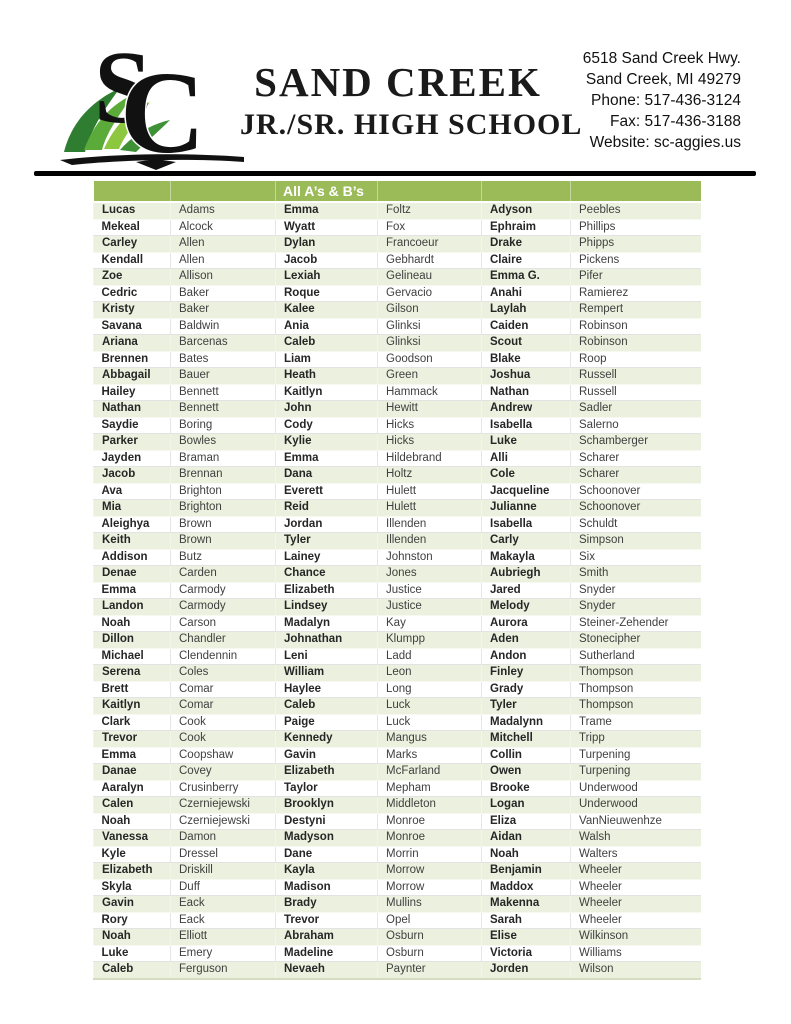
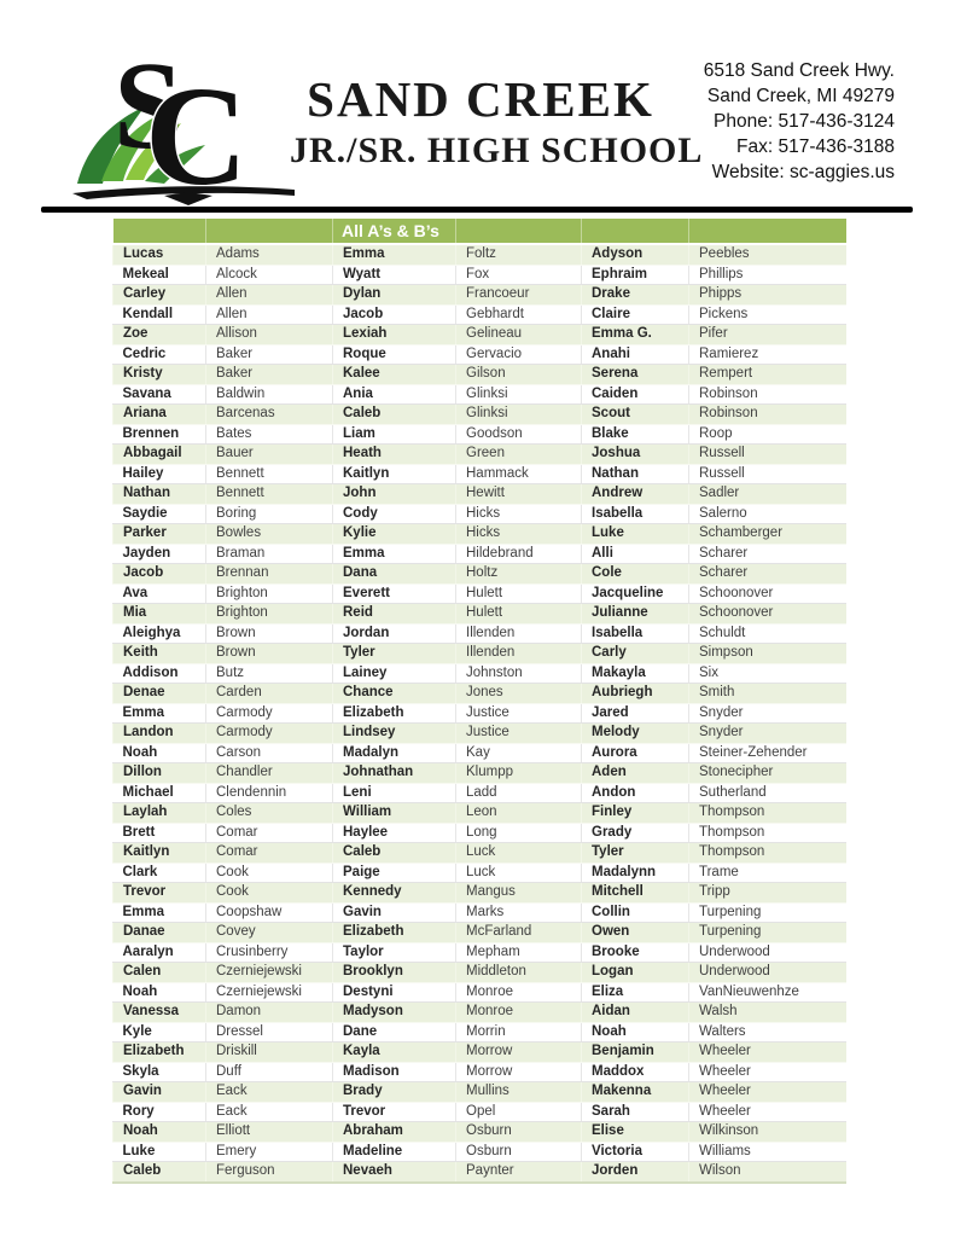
  S
  C
  SAND CREEK
  JR./SR. HIGH SCHOOL
  6518 Sand Creek Hwy.
  Sand Creek, MI 49279
  Phone: 517-436-3124
  Fax: 517-436-3188
  Website: sc-aggies.us
  		All A’s & B’s
  Lucas	Adams	Emma	Foltz	Adyson	Peebles
  Mekeal	Alcock	Wyatt	Fox	Ephraim	Phillips
  Carley	Allen	Dylan	Francoeur	Drake	Phipps
  Kendall	Allen	Jacob	Gebhardt	Claire	Pickens
  Zoe	Allison	Lexiah	Gelineau	Emma G.	Pifer
  Cedric	Baker	Roque	Gervacio	Anahi	Ramierez
- Kristy	Baker	Kalee	Gilson	Laylah	Rempert
+ Kristy	Baker	Kalee	Gilson	Serena	Rempert
  Savana	Baldwin	Ania	Glinksi	Caiden	Robinson
  Ariana	Barcenas	Caleb	Glinksi	Scout	Robinson
  Brennen	Bates	Liam	Goodson	Blake	Roop
  Abbagail	Bauer	Heath	Green	Joshua	Russell
  Hailey	Bennett	Kaitlyn	Hammack	Nathan	Russell
  Nathan	Bennett	John	Hewitt	Andrew	Sadler
  Saydie	Boring	Cody	Hicks	Isabella	Salerno
  Parker	Bowles	Kylie	Hicks	Luke	Schamberger
  Jayden	Braman	Emma	Hildebrand	Alli	Scharer
  Jacob	Brennan	Dana	Holtz	Cole	Scharer
  Ava	Brighton	Everett	Hulett	Jacqueline	Schoonover
  Mia	Brighton	Reid	Hulett	Julianne	Schoonover
  Aleighya	Brown	Jordan	Illenden	Isabella	Schuldt
  Keith	Brown	Tyler	Illenden	Carly	Simpson
  Addison	Butz	Lainey	Johnston	Makayla	Six
  Denae	Carden	Chance	Jones	Aubriegh	Smith
  Emma	Carmody	Elizabeth	Justice	Jared	Snyder
  Landon	Carmody	Lindsey	Justice	Melody	Snyder
  Noah	Carson	Madalyn	Kay	Aurora	Steiner-Zehender
  Dillon	Chandler	Johnathan	Klumpp	Aden	Stonecipher
  Michael	Clendennin	Leni	Ladd	Andon	Sutherland
- Serena	Coles	William	Leon	Finley	Thompson
+ Laylah	Coles	William	Leon	Finley	Thompson
  Brett	Comar	Haylee	Long	Grady	Thompson
  Kaitlyn	Comar	Caleb	Luck	Tyler	Thompson
  Clark	Cook	Paige	Luck	Madalynn	Trame
  Trevor	Cook	Kennedy	Mangus	Mitchell	Tripp
  Emma	Coopshaw	Gavin	Marks	Collin	Turpening
  Danae	Covey	Elizabeth	McFarland	Owen	Turpening
  Aaralyn	Crusinberry	Taylor	Mepham	Brooke	Underwood
  Calen	Czerniejewski	Brooklyn	Middleton	Logan	Underwood
  Noah	Czerniejewski	Destyni	Monroe	Eliza	VanNieuwenhze
  Vanessa	Damon	Madyson	Monroe	Aidan	Walsh
  Kyle	Dressel	Dane	Morrin	Noah	Walters
  Elizabeth	Driskill	Kayla	Morrow	Benjamin	Wheeler
  Skyla	Duff	Madison	Morrow	Maddox	Wheeler
  Gavin	Eack	Brady	Mullins	Makenna	Wheeler
  Rory	Eack	Trevor	Opel	Sarah	Wheeler
  Noah	Elliott	Abraham	Osburn	Elise	Wilkinson
  Luke	Emery	Madeline	Osburn	Victoria	Williams
  Caleb	Ferguson	Nevaeh	Paynter	Jorden	Wilson
